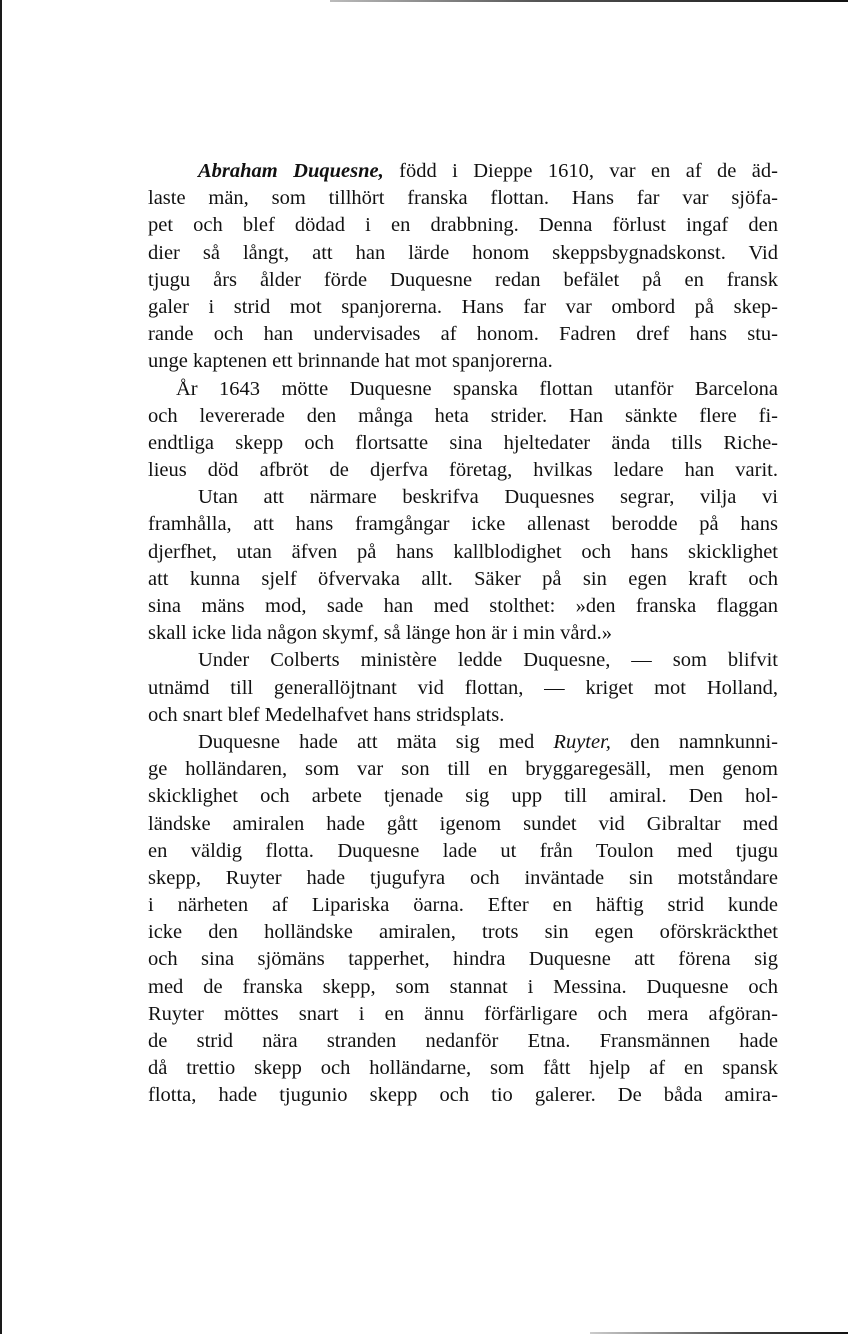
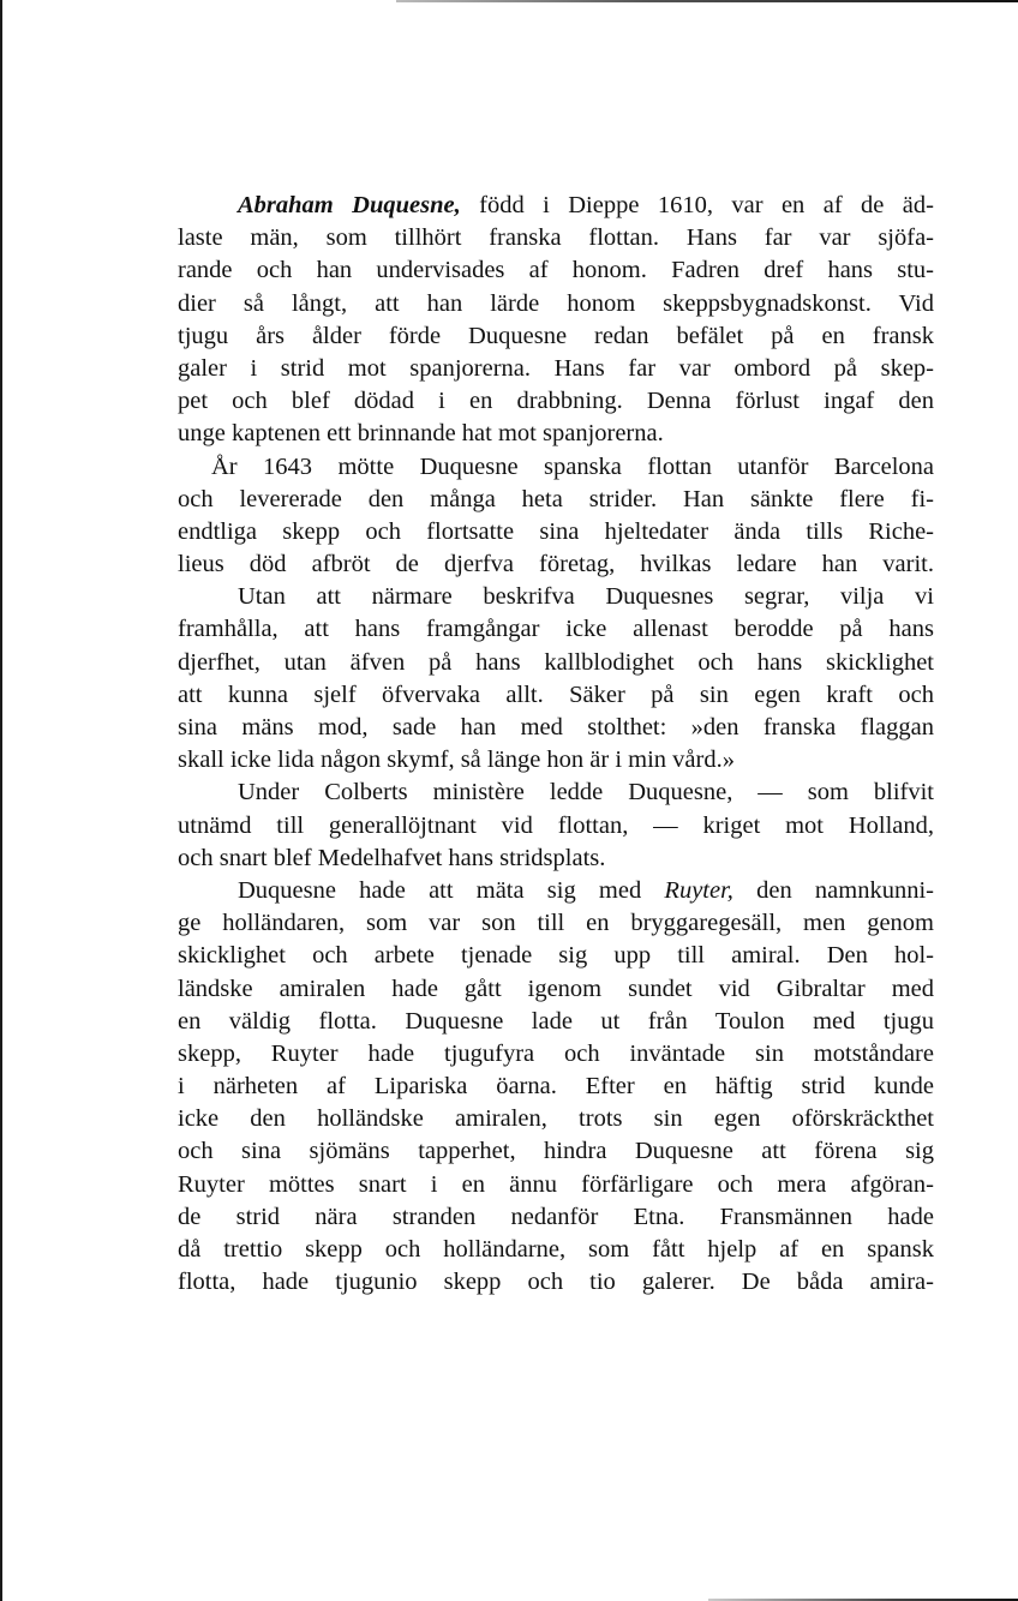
  Abraham Duquesne, född i Dieppe 1610, var en af de äd-
  laste män, som tillhört franska flottan. Hans far var sjöfa-
- pet och blef dödad i en drabbning. Denna förlust ingaf den
+ rande och han undervisades af honom. Fadren dref hans stu-
  dier så långt, att han lärde honom skeppsbygnadskonst. Vid
  tjugu års ålder förde Duquesne redan befälet på en fransk
  galer i strid mot spanjorerna. Hans far var ombord på skep-
- rande och han undervisades af honom. Fadren dref hans stu-
+ pet och blef dödad i en drabbning. Denna förlust ingaf den
  unge kaptenen ett brinnande hat mot spanjorerna.
  År 1643 mötte Duquesne spanska flottan utanför Barcelona
  och levererade den många heta strider. Han sänkte flere fi-
  endtliga skepp och flortsatte sina hjeltedater ända tills Riche-
  lieus död afbröt de djerfva företag, hvilkas ledare han varit.
  Utan att närmare beskrifva Duquesnes segrar, vilja vi
  framhålla, att hans framgångar icke allenast berodde på hans
  djerfhet, utan äfven på hans kallblodighet och hans skicklighet
  att kunna sjelf öfvervaka allt. Säker på sin egen kraft och
  sina mäns mod, sade han med stolthet: »den franska flaggan
  skall icke lida någon skymf, så länge hon är i min vård.»
  Under Colberts ministère ledde Duquesne, — som blifvit
  utnämd till generallöjtnant vid flottan, — kriget mot Holland,
  och snart blef Medelhafvet hans stridsplats.
  Duquesne hade att mäta sig med Ruyter, den namnkunni-
  ge holländaren, som var son till en bryggaregesäll, men genom
  skicklighet och arbete tjenade sig upp till amiral. Den hol-
  ländske amiralen hade gått igenom sundet vid Gibraltar med
  en väldig flotta. Duquesne lade ut från Toulon med tjugu
  skepp, Ruyter hade tjugufyra och inväntade sin motståndare
  i närheten af Lipariska öarna. Efter en häftig strid kunde
  icke den holländske amiralen, trots sin egen oförskräckthet
  och sina sjömäns tapperhet, hindra Duquesne att förena sig
- med de franska skepp, som stannat i Messina. Duquesne och
  Ruyter möttes snart i en ännu förfärligare och mera afgöran-
  de strid nära stranden nedanför Etna. Fransmännen hade
  då trettio skepp och holländarne, som fått hjelp af en spansk
  flotta, hade tjugunio skepp och tio galerer. De båda amira-
